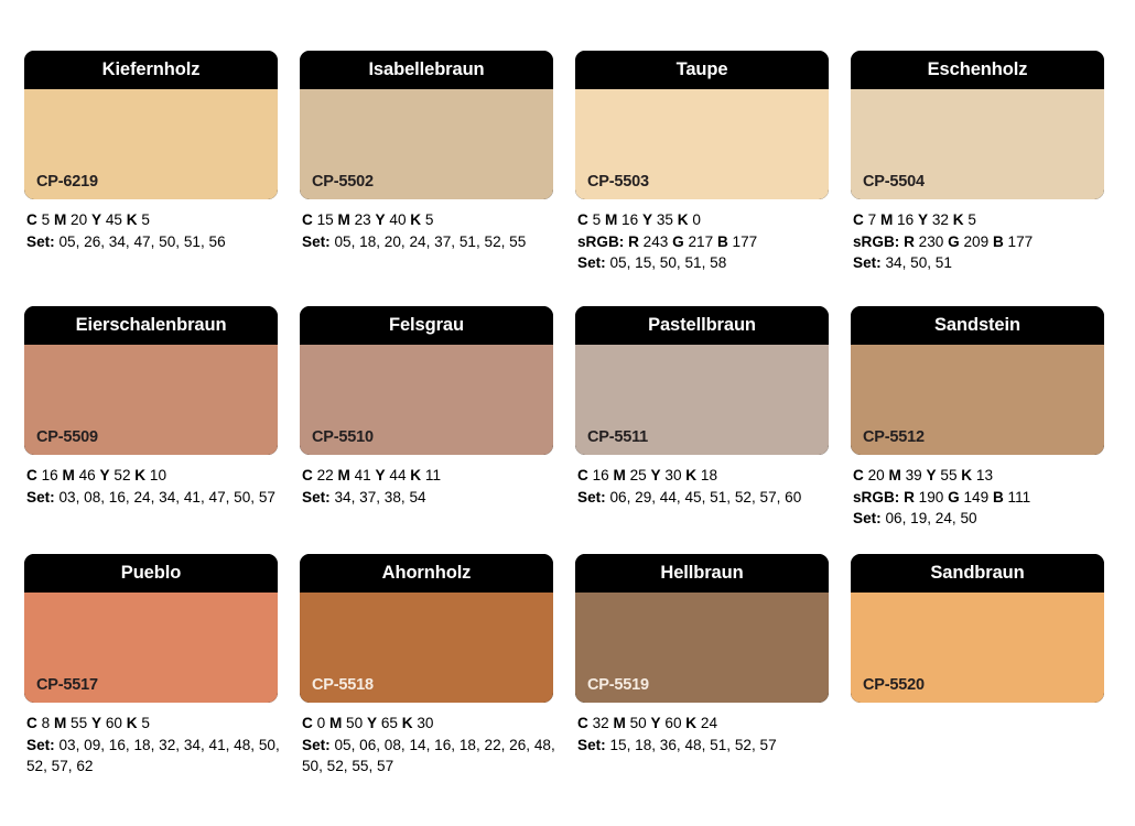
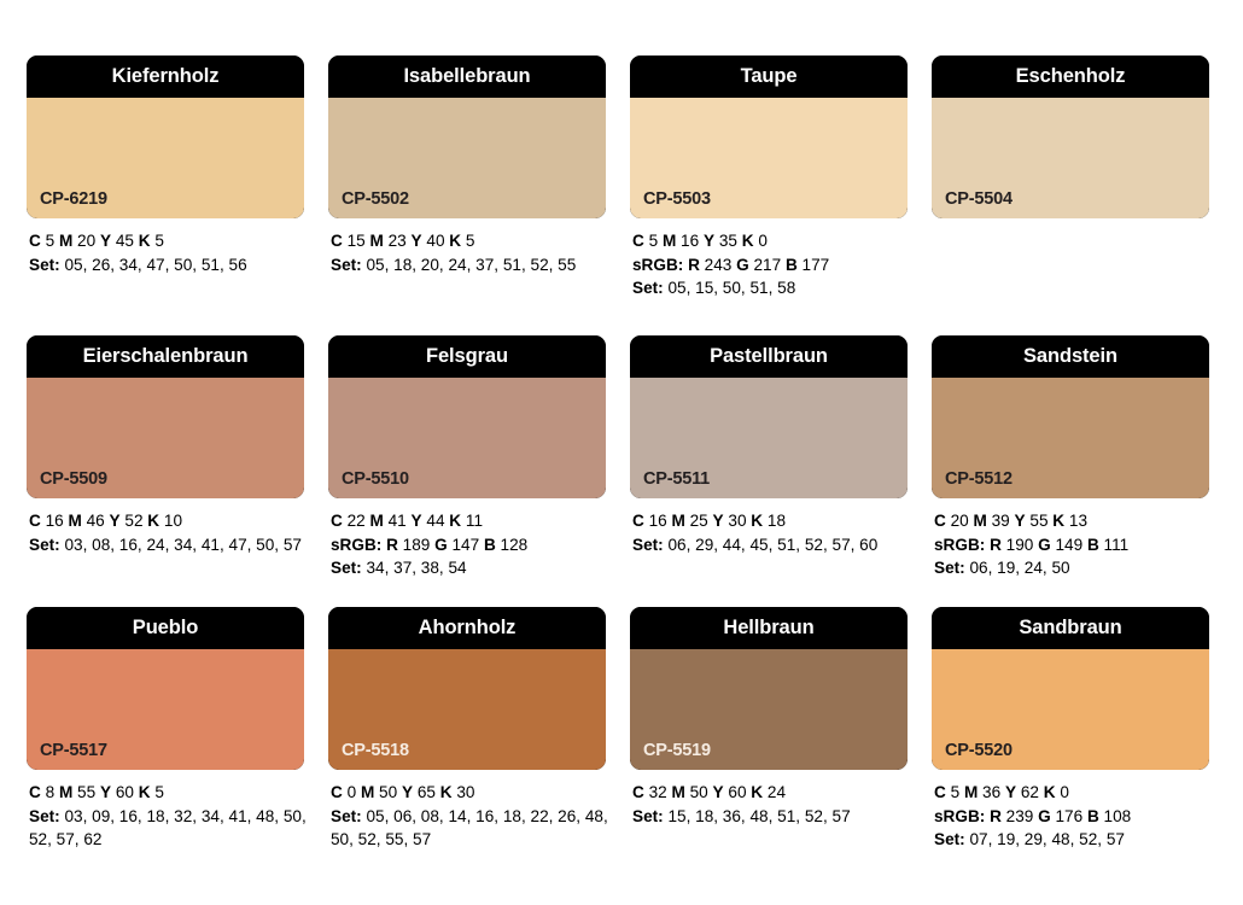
  Kiefernholz
  CP-6219
  C 5 M 20 Y 45 K 5
  Set: 05, 26, 34, 47, 50, 51, 56
  Isabellebraun
  CP-5502
  C 15 M 23 Y 40 K 5
  Set: 05, 18, 20, 24, 37, 51, 52, 55
  Taupe
  CP-5503
  C 5 M 16 Y 35 K 0
  sRGB: R 243 G 217 B 177
  Set: 05, 15, 50, 51, 58
  Eschenholz
  CP-5504
- C 7 M 16 Y 32 K 5
- sRGB: R 230 G 209 B 177
- Set: 34, 50, 51
  Eierschalenbraun
  CP-5509
  C 16 M 46 Y 52 K 10
  Set: 03, 08, 16, 24, 34, 41, 47, 50, 57
  Felsgrau
  CP-5510
  C 22 M 41 Y 44 K 11
+ sRGB: R 189 G 147 B 128
  Set: 34, 37, 38, 54
  Pastellbraun
  CP-5511
  C 16 M 25 Y 30 K 18
  Set: 06, 29, 44, 45, 51, 52, 57, 60
  Sandstein
  CP-5512
  C 20 M 39 Y 55 K 13
  sRGB: R 190 G 149 B 111
  Set: 06, 19, 24, 50
  Pueblo
  CP-5517
  C 8 M 55 Y 60 K 5
  Set: 03, 09, 16, 18, 32, 34, 41, 48, 50, 52, 57, 62
  Ahornholz
  CP-5518
  C 0 M 50 Y 65 K 30
  Set: 05, 06, 08, 14, 16, 18, 22, 26, 48, 50, 52, 55, 57
  Hellbraun
  CP-5519
  C 32 M 50 Y 60 K 24
  Set: 15, 18, 36, 48, 51, 52, 57
  Sandbraun
  CP-5520
+ C 5 M 36 Y 62 K 0
+ sRGB: R 239 G 176 B 108
+ Set: 07, 19, 29, 48, 52, 57
